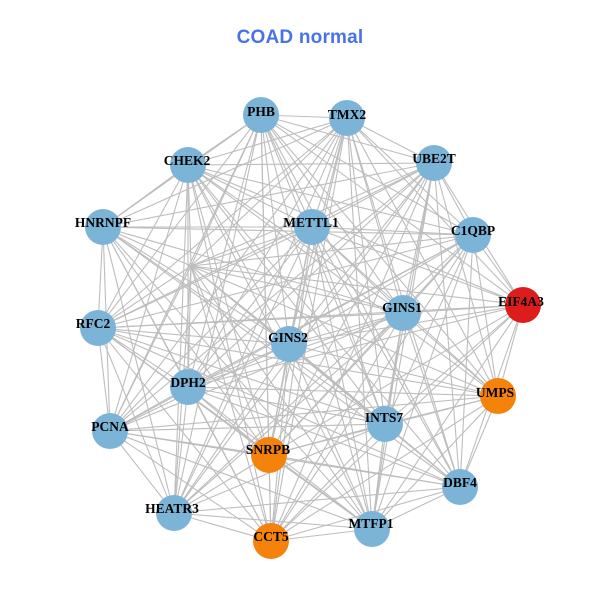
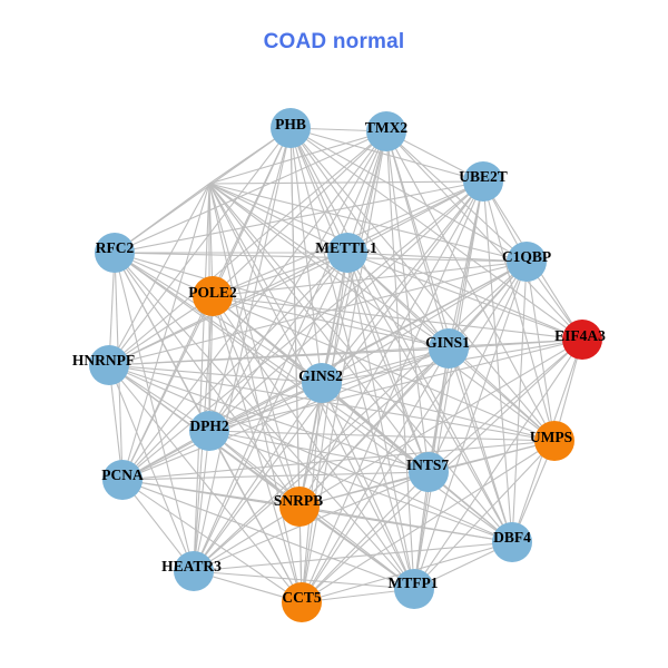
  COAD normal
  PHB
  TMX2
- CHEK2
  UBE2T
- HNRNPF
+ RFC2
  METTL1
  C1QBP
+ POLE2
  GINS1
  EIF4A3
- RFC2
+ HNRNPF
  GINS2
  DPH2
  UMPS
  PCNA
  INTS7
  SNRPB
  DBF4
  HEATR3
  MTFP1
  CCT5
